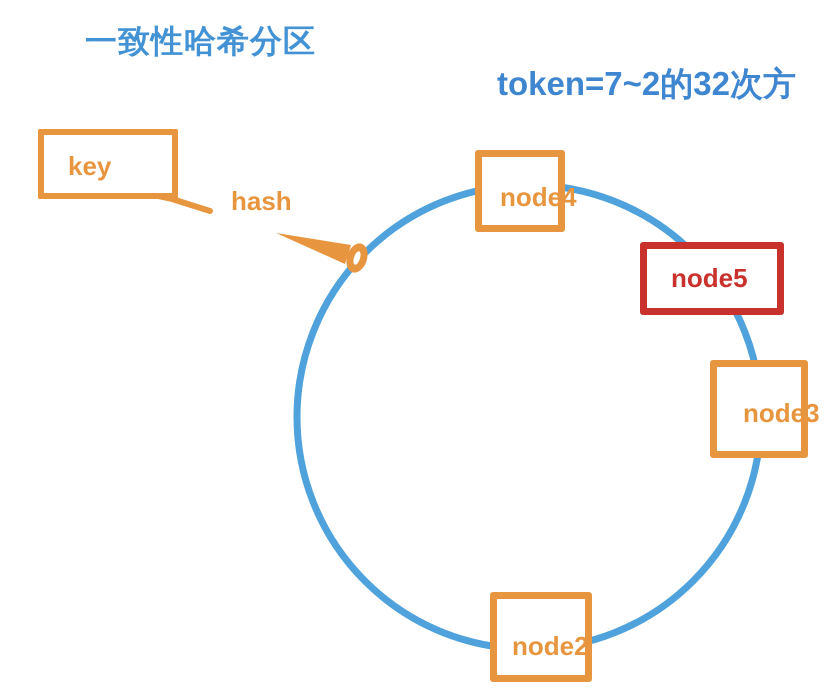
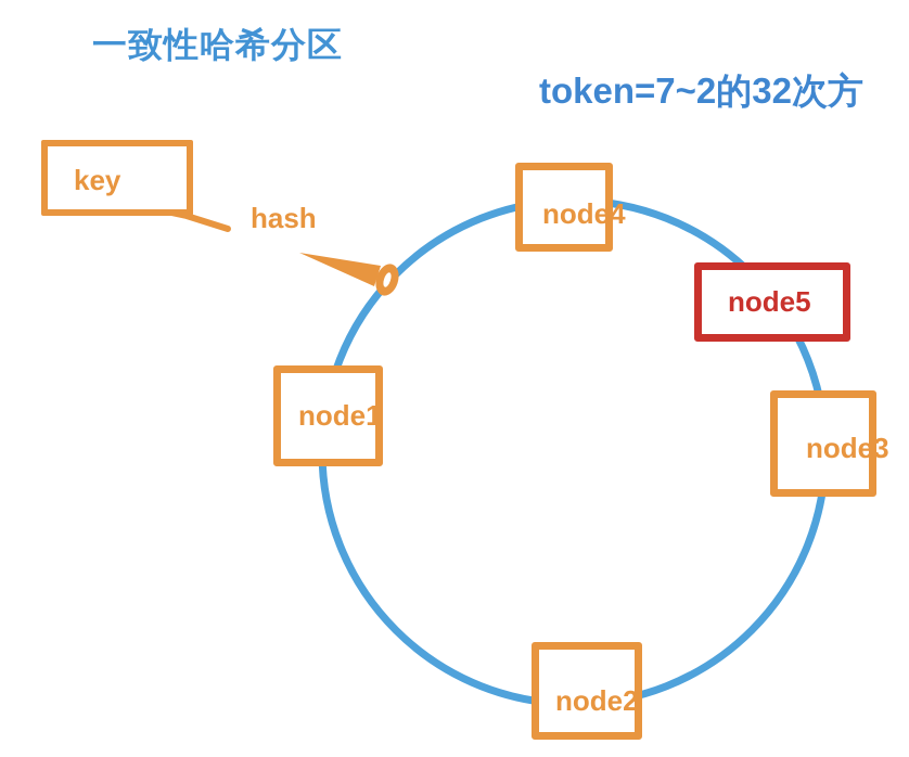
  一致性哈希分区
  token=7~2的32次方
  key
  hash
+ node1
  node2
  node3
  node4
  node5
